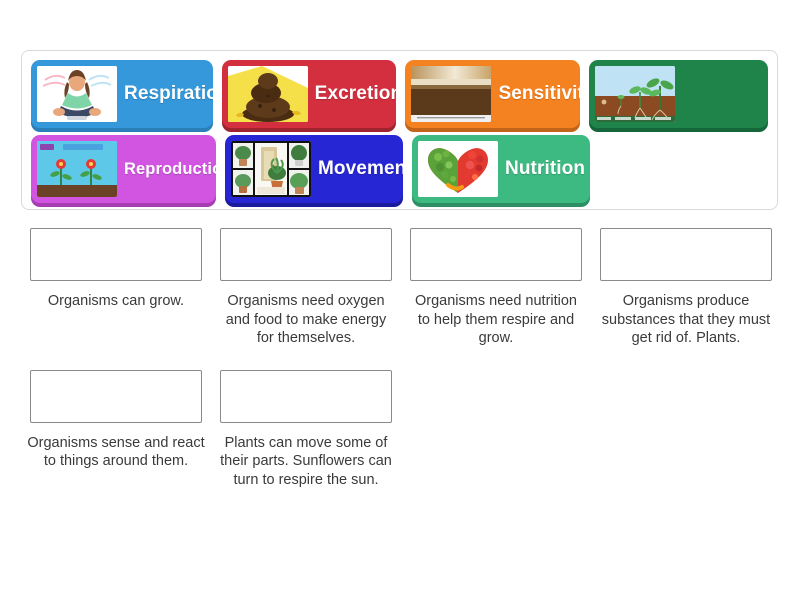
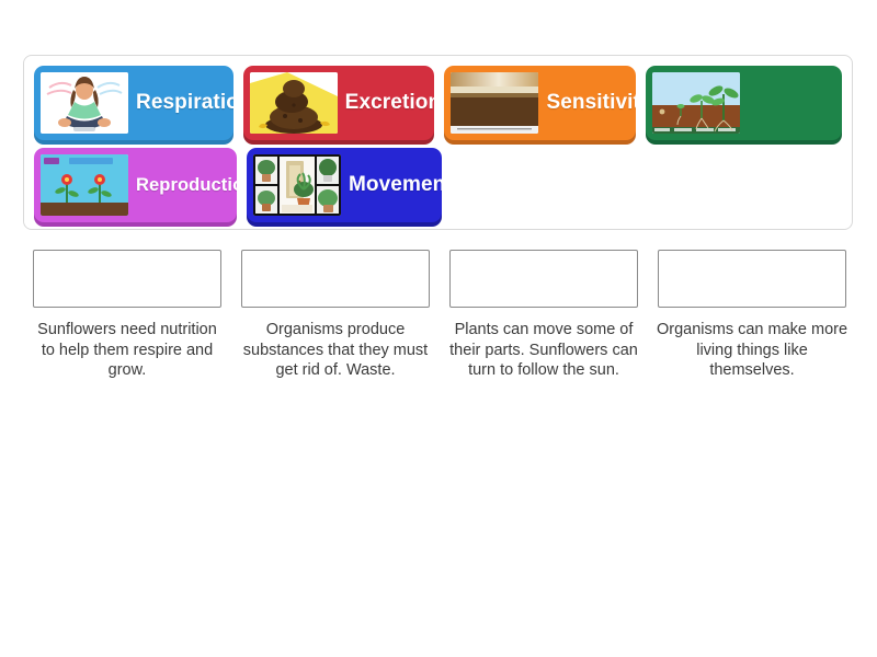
  Respiratio
  Excretio
  Sensitivi
  Reproducti
  Movemen
- Nutrition
- Organisms can grow.
- Organisms need oxygen and food to make energy for themselves.
- Organisms need nutrition to help them respire and grow.
+ Sunflowers need nutrition to help them respire and grow.
- Organisms produce substances that they must get rid of. Plants.
+ Organisms produce substances that they must get rid of. Waste.
- Organisms sense and react to things around them.
- Plants can move some of their parts. Sunflowers can turn to respire the sun.
+ Plants can move some of their parts. Sunflowers can turn to follow the sun.
+ Organisms can make more living things like themselves.
